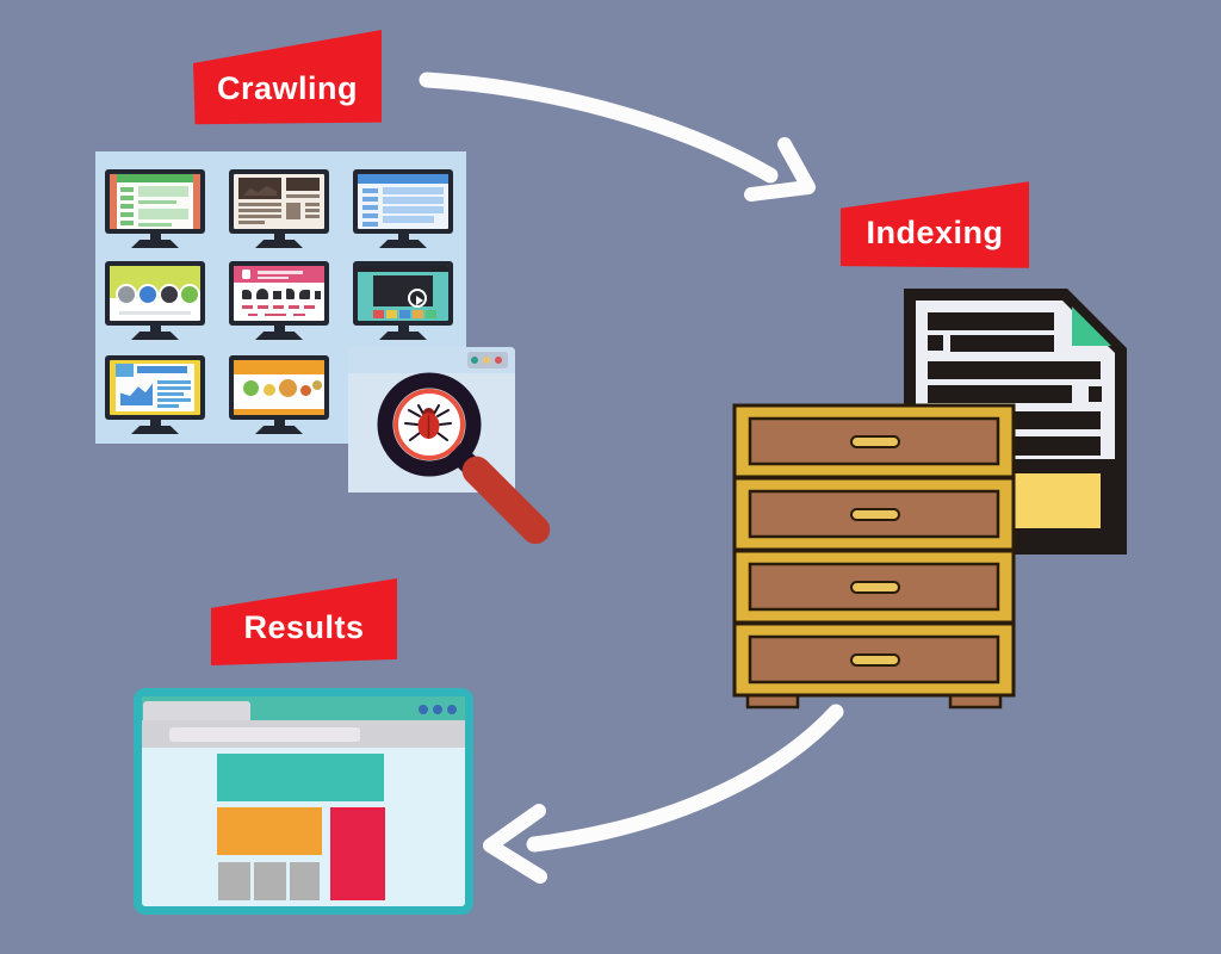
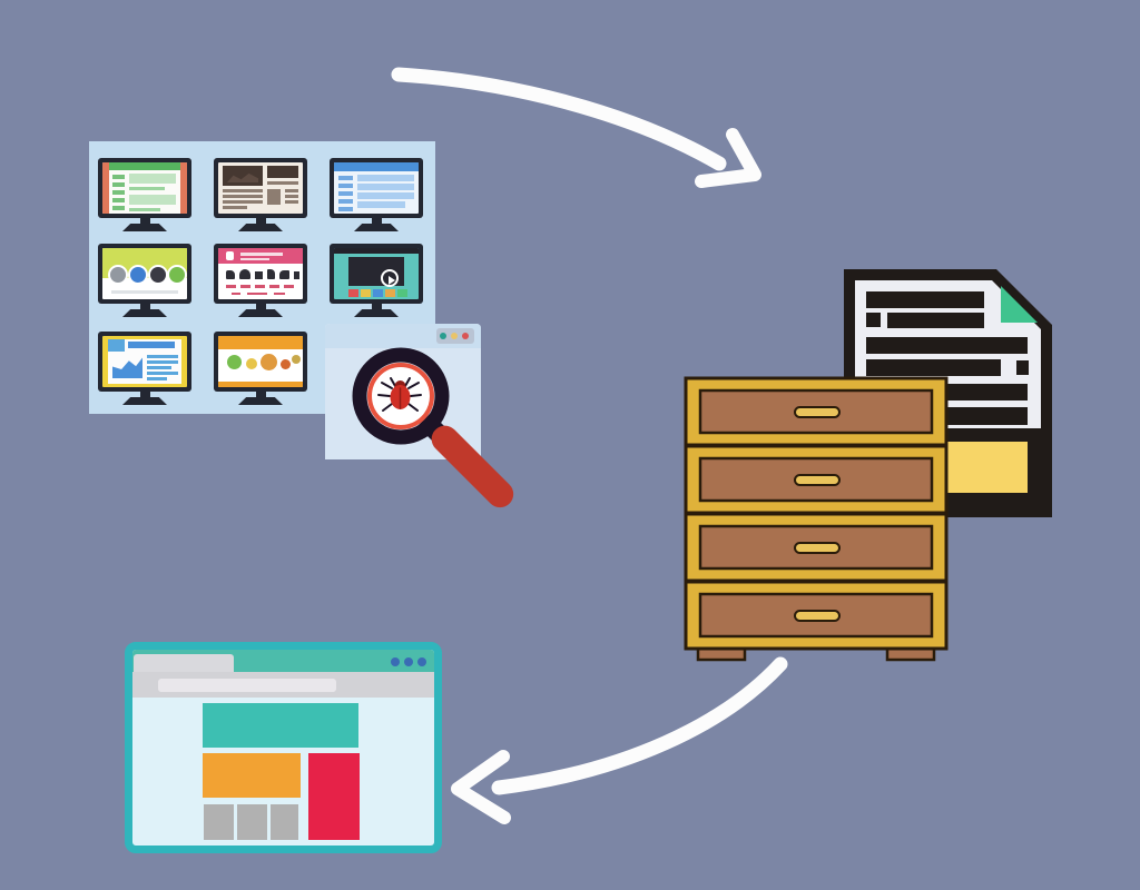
- Crawling
- Indexing
- Results
